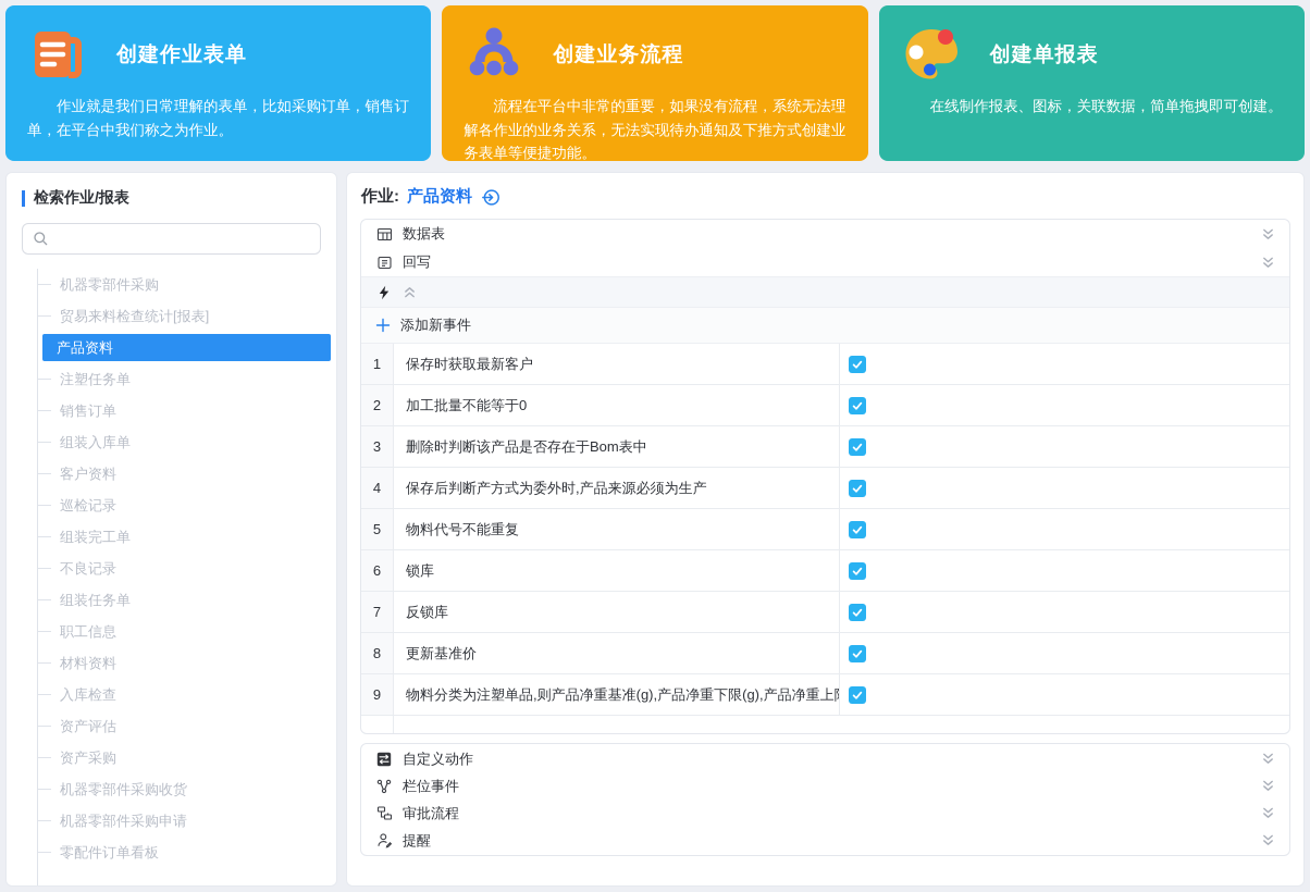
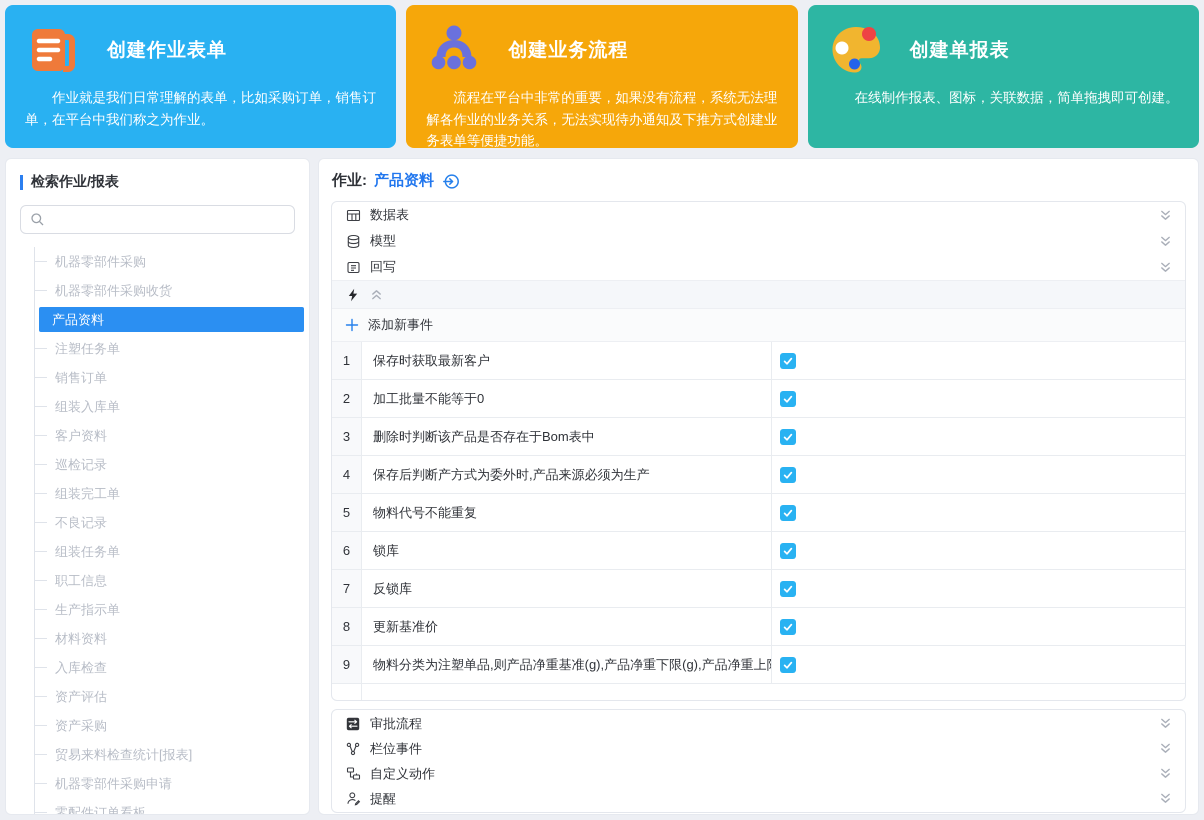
  创建作业表单
  作业就是我们日常理解的表单，比如采购订单，销售订单，在平台中我们称之为作业。
  创建业务流程
  流程在平台中非常的重要，如果没有流程，系统无法理解各作业的业务关系，无法实现待办通知及下推方式创建业务表单等便捷功能。
  创建单报表
  在线制作报表、图标，关联数据，简单拖拽即可创建。
  检索作业/报表
  机器零部件采购
- 贸易来料检查统计[报表]
+ 机器零部件采购收货
  产品资料
  注塑任务单
  销售订单
  组装入库单
  客户资料
  巡检记录
  组装完工单
  不良记录
  组装任务单
  职工信息
+ 生产指示单
  材料资料
  入库检查
  资产评估
  资产采购
- 机器零部件采购收货
+ 贸易来料检查统计[报表]
  机器零部件采购申请
  零配件订单看板
  作业:
  产品资料
  数据表
+ 模型
  回写
  添加新事件
  1
  保存时获取最新客户
  2
  加工批量不能等于0
  3
  删除时判断该产品是否存在于Bom表中
  4
  保存后判断产方式为委外时,产品来源必须为生产
  5
  物料代号不能重复
  6
  锁库
  7
  反锁库
  8
  更新基准价
  9
  物料分类为注塑单品,则产品净重基准(g),产品净重下限(g),产品净重上
- 自定义动作
+ 审批流程
  栏位事件
- 审批流程
+ 自定义动作
  提醒
